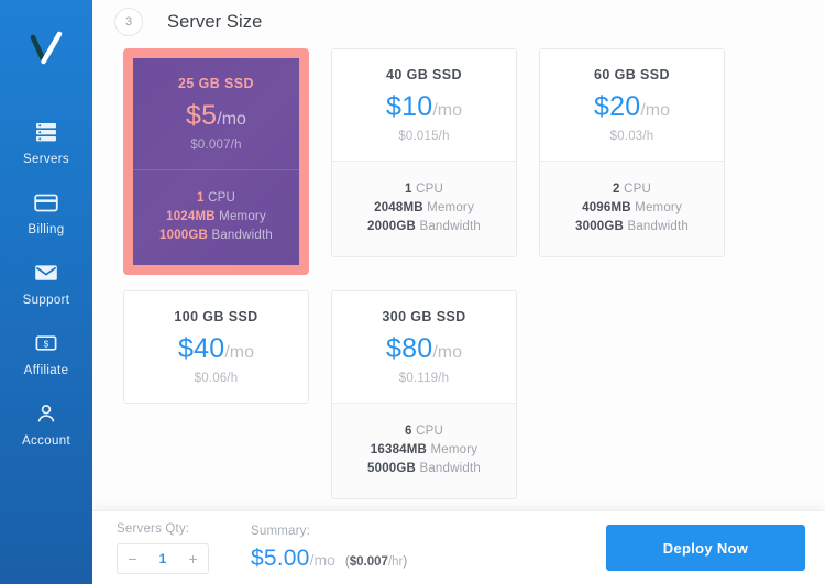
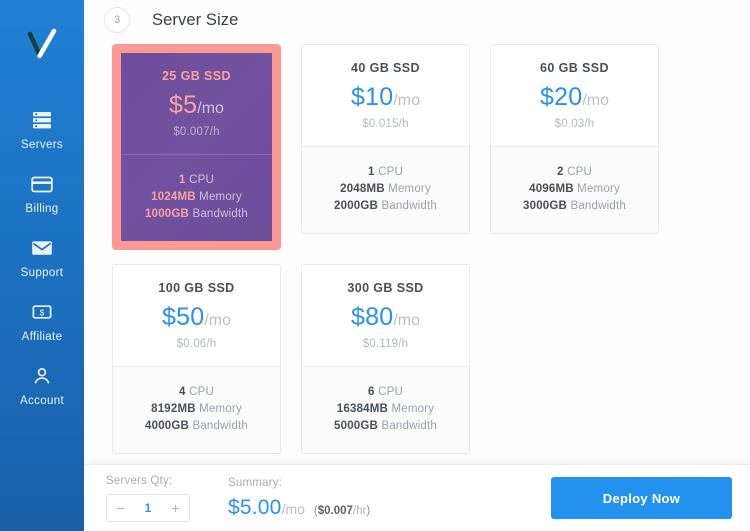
  Servers
  Billing
  Support
  $
  Affiliate
  Account
  3
  Server Size
  25 GB SSD
  $5/mo
  $0.007/h
  1 CPU
  1024MB Memory
  1000GB Bandwidth
  40 GB SSD
  $10/mo
  $0.015/h
  1 CPU
  2048MB Memory
  2000GB Bandwidth
  60 GB SSD
  $20/mo
  $0.03/h
  2 CPU
  4096MB Memory
  3000GB Bandwidth
  100 GB SSD
- $40/mo
+ $50/mo
  $0.06/h
+ 4 CPU
+ 8192MB Memory
+ 4000GB Bandwidth
  300 GB SSD
  $80/mo
  $0.119/h
  6 CPU
  16384MB Memory
  5000GB Bandwidth
  Servers Qty:
  −
  1
  +
  Summary:
  $5.00
  /mo
  ($0.007/hr)
  Deploy Now
